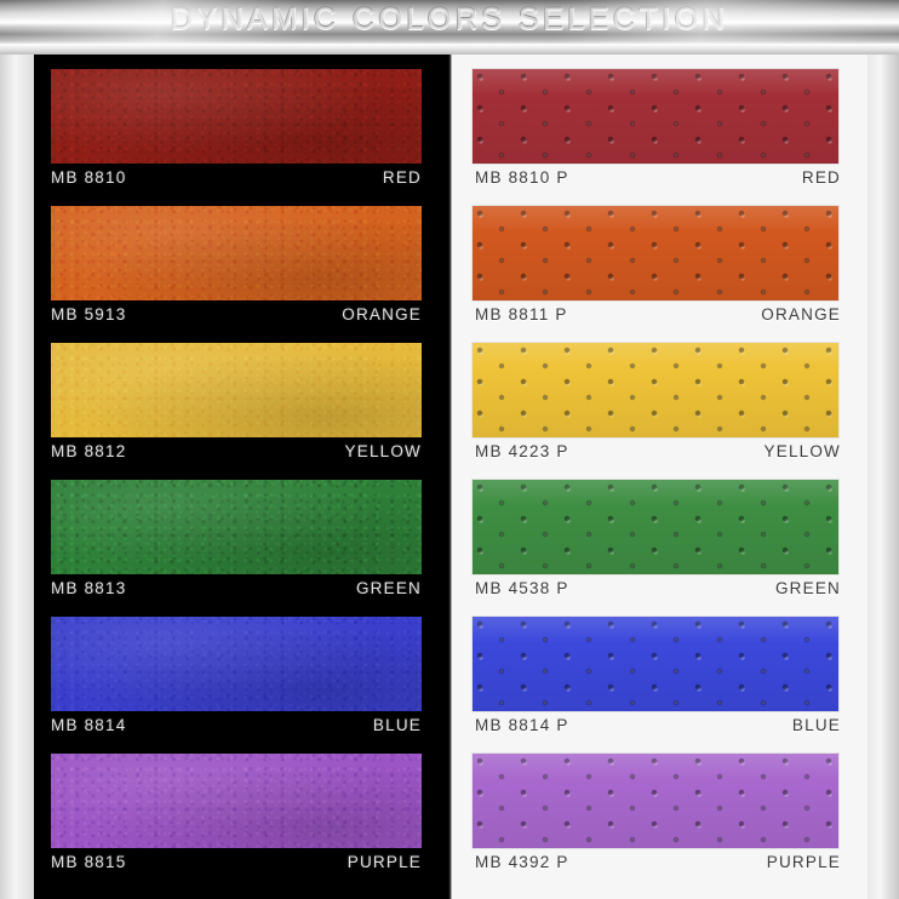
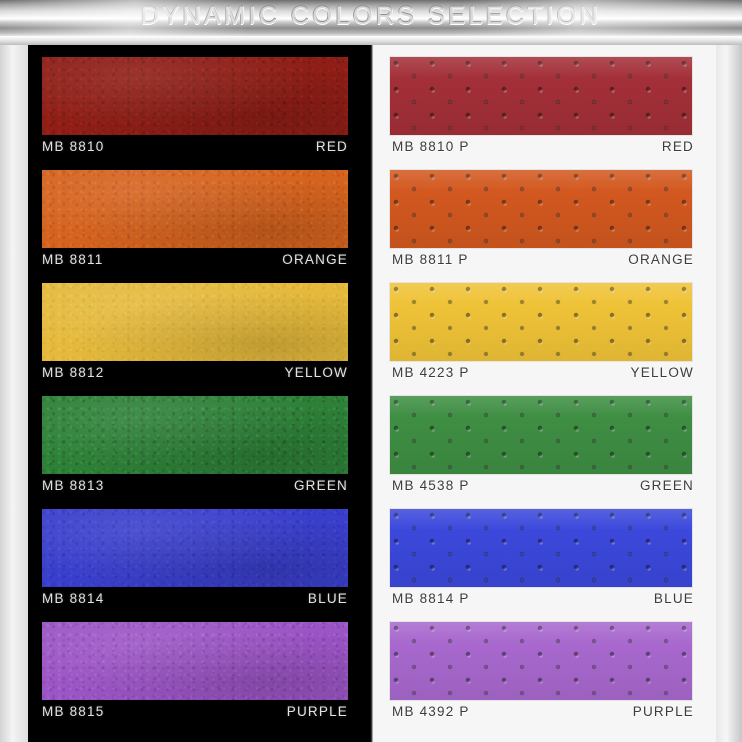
  MB 8810
  RED
- MB 5913
+ MB 8811
  ORANGE
  MB 8812
  YELLOW
  MB 8813
  GREEN
  MB 8814
  BLUE
  MB 8815
  PURPLE
  MB 8810 P
  RED
  MB 8811 P
  ORANGE
  MB 4223 P
  YELLOW
  MB 4538 P
  GREEN
  MB 8814 P
  BLUE
  MB 4392 P
  PURPLE
